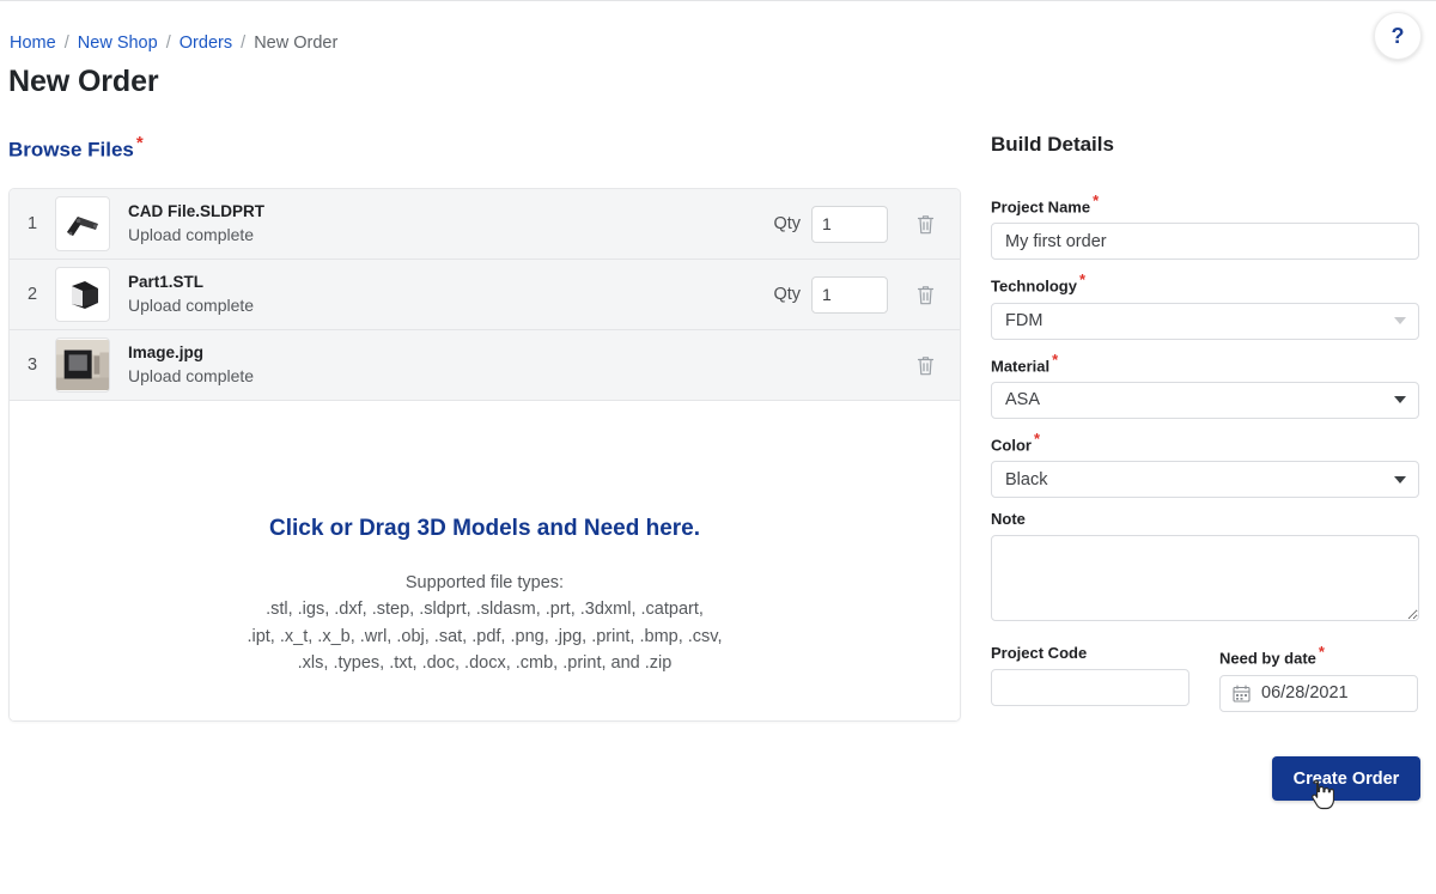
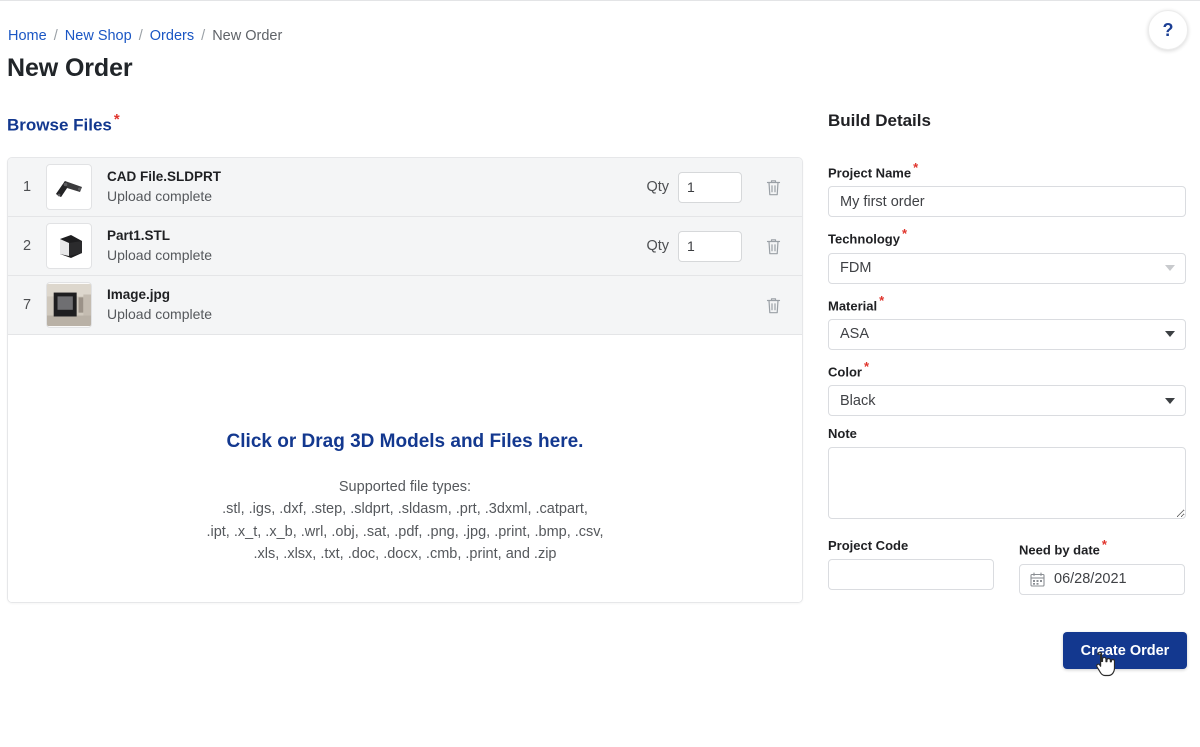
  Home / New Shop / Orders / New Order
  New Order
  ?
  Browse Files*
  Build Details
  1
  CAD File.SLDPRT
  Upload complete
  Qty
  1
  2
  Part1.STL
  Upload complete
  Qty
  1
- 3
+ 7
  Image.jpg
  Upload complete
- Click or Drag 3D Models and Need here.
+ Click or Drag 3D Models and Files here.
  Supported file types:
  .stl, .igs, .dxf, .step, .sldprt, .sldasm, .prt, .3dxml, .catpart,
  .ipt, .x_t, .x_b, .wrl, .obj, .sat, .pdf, .png, .jpg, .print, .bmp, .csv,
- .xls, .types, .txt, .doc, .docx, .cmb, .print, and .zip
+ .xls, .xlsx, .txt, .doc, .docx, .cmb, .print, and .zip
  Project Name *
  My first order
  Technology *
  FDM
  Material *
  ASA
  Color *
  Black
  Note
  Project Code
  Need by date *
  06/28/2021
  Create Order
